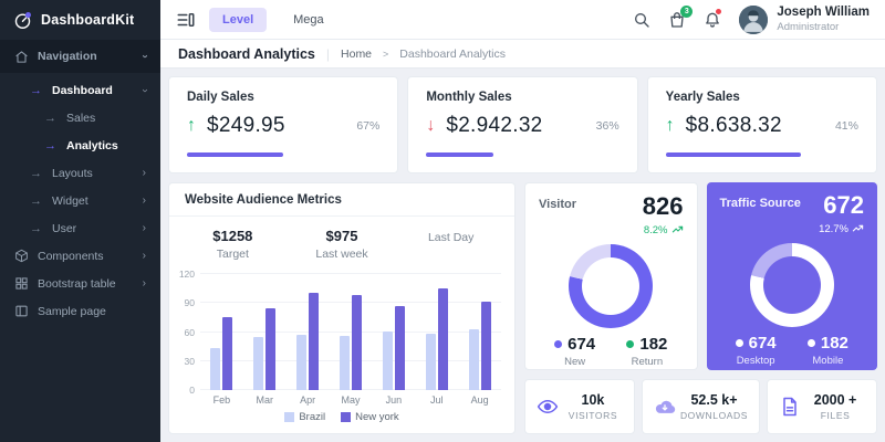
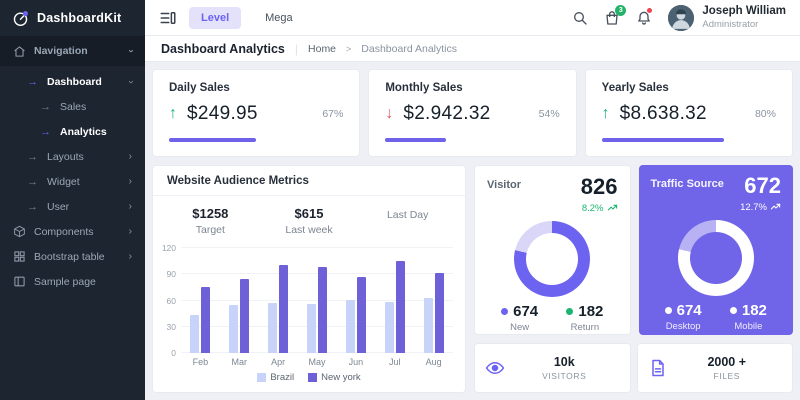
  DashboardKit
  Navigation
  →
  Dashboard
  →
  Sales
  →
  Analytics
  →
  Layouts
  ›
  →
  Widget
  ›
  →
  User
  ›
  Components
  ›
  Bootstrap table
  ›
  Sample page
  Level
  Mega
  Joseph William
  Administrator
  Dashboard Analytics
  |
  Home
  >
  Dashboard Analytics
  Daily Sales
  ↑
  $249.95
  67%
  Monthly Sales
  ↓
  $2.942.32
- 36%
+ 54%
  Yearly Sales
  ↑
  $8.638.32
- 41%
+ 80%
  Website Audience Metrics
  $1258
  Target
- $975
+ $615
  Last week
  Last Day
  0
  30
  60
  90
  120
  Feb
  Mar
  Apr
  May
  Jun
  Jul
  Aug
  Brazil
  New york
  Visitor
  826
  8.2%
  674
  New
  182
  Return
  Traffic Source
  672
  12.7%
  674
  Desktop
  182
  Mobile
  10k
  VISITORS
- 52.5 k+
- DOWNLOADS
  2000 +
  FILES
